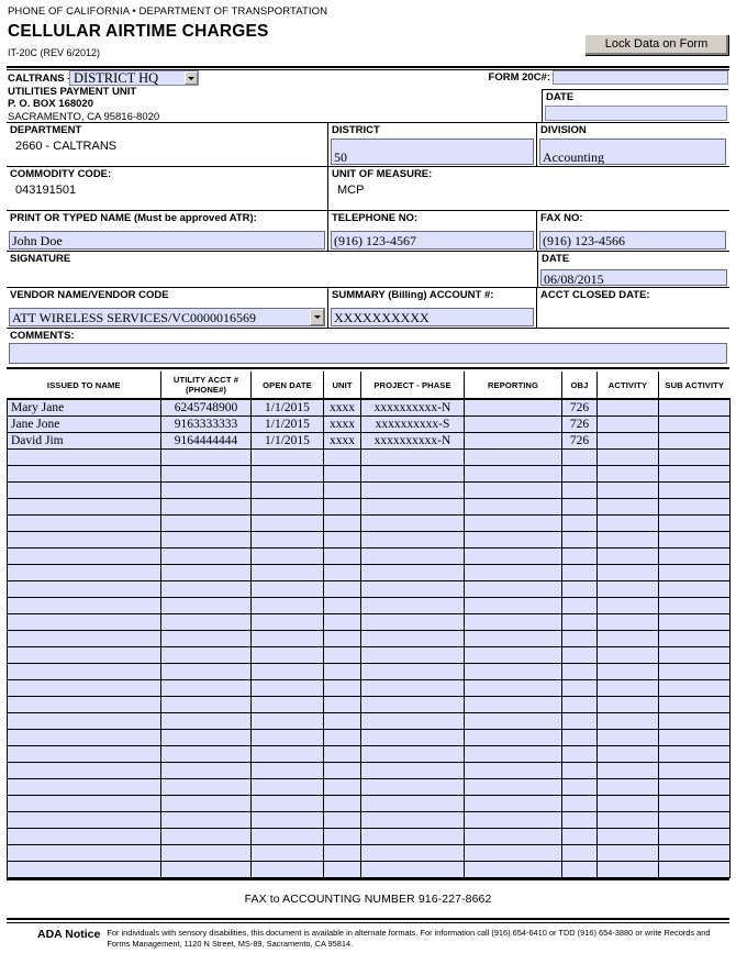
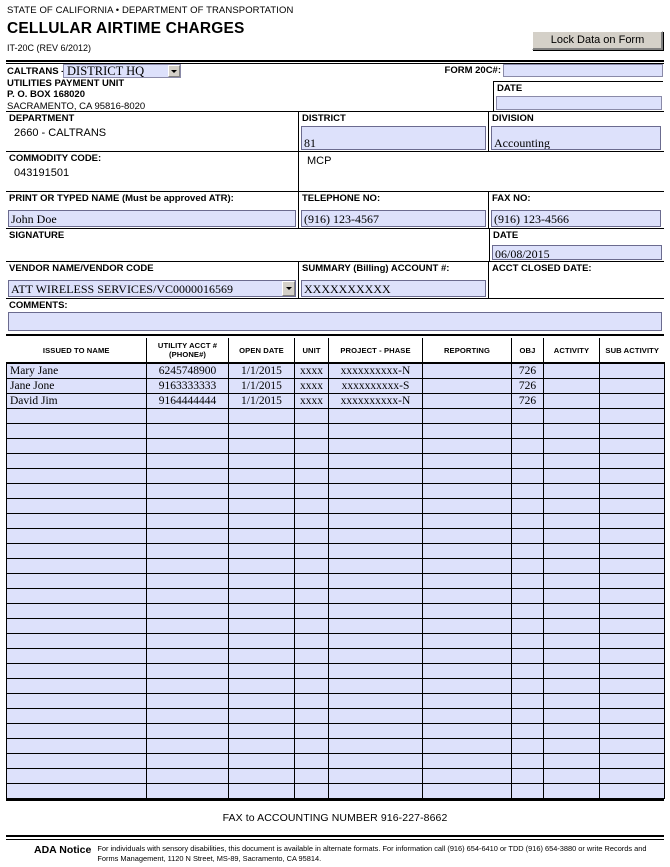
- PHONE OF CALIFORNIA • DEPARTMENT OF TRANSPORTATION
+ STATE OF CALIFORNIA • DEPARTMENT OF TRANSPORTATION
  CELLULAR AIRTIME CHARGES
  IT-20C (REV 6/2012)
  Lock Data on Form
  CALTRANS
  UTILITIES PAYMENT UNIT
  P. O. BOX 168020
  SACRAMENTO, CA 95816-8020
  DISTRICT HQ
  FORM 20C#:
  DATE
  DEPARTMENT
  2660 - CALTRANS
  DISTRICT
- 50
+ 81
  DIVISION
  Accounting
  COMMODITY CODE:
  043191501
- UNIT OF MEASURE:
  MCP
  PRINT OR TYPED NAME (Must be approved ATR):
  John Doe
  TELEPHONE NO:
  (916) 123-4567
  FAX NO:
  (916) 123-4566
  SIGNATURE
  DATE
  06/08/2015
  VENDOR NAME/VENDOR CODE
  ATT WIRELESS SERVICES/VC0000016569
  SUMMARY (Billing) ACCOUNT #:
  XXXXXXXXXX
  ACCT CLOSED DATE:
  COMMENTS:
  ISSUED TO NAME	UTILITY ACCT # (PHONE#)	OPEN DATE	UNIT	PROJECT - PHASE	REPORTING	OBJ	ACTIVITY	SUB ACTIVITY
  Mary Jane	6245748900	1/1/2015	xxxx	xxxxxxxxxx-N		726
  Jane Jone	9163333333	1/1/2015	xxxx	xxxxxxxxxx-S		726
  David Jim	9164444444	1/1/2015	xxxx	xxxxxxxxxx-N		726
  FAX to ACCOUNTING NUMBER 916-227-8662
  ADA Notice
  For individuals with sensory disabilities, this document is available in alternate formats. For information call (916) 654-6410 or TDD (916) 654-3880 or write Records and Forms Management, 1120 N Street, MS-89, Sacramento, CA 95814.
